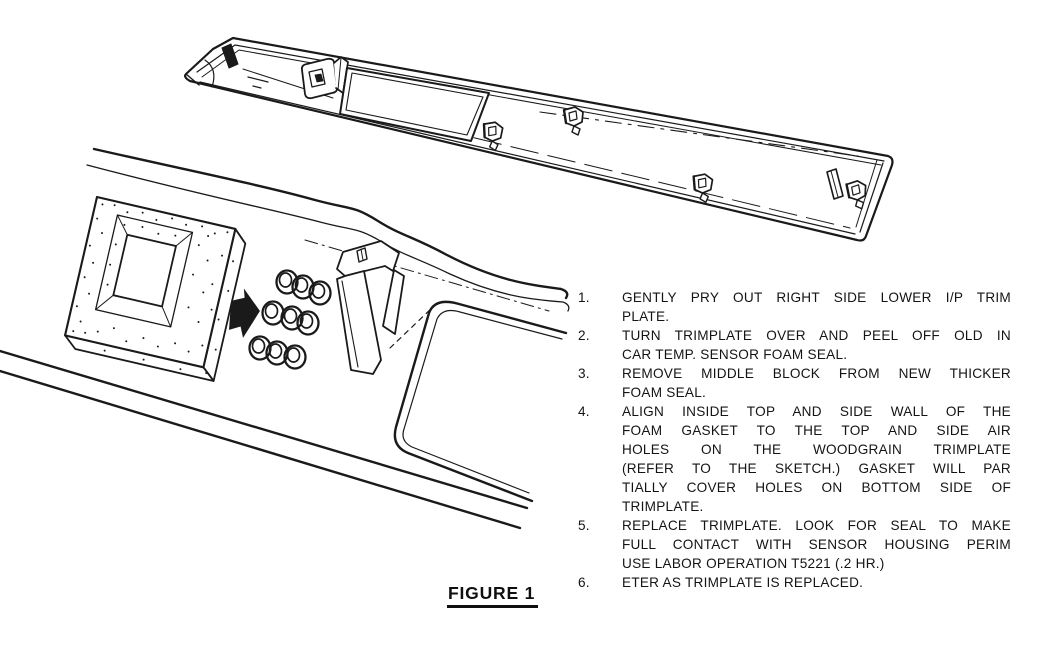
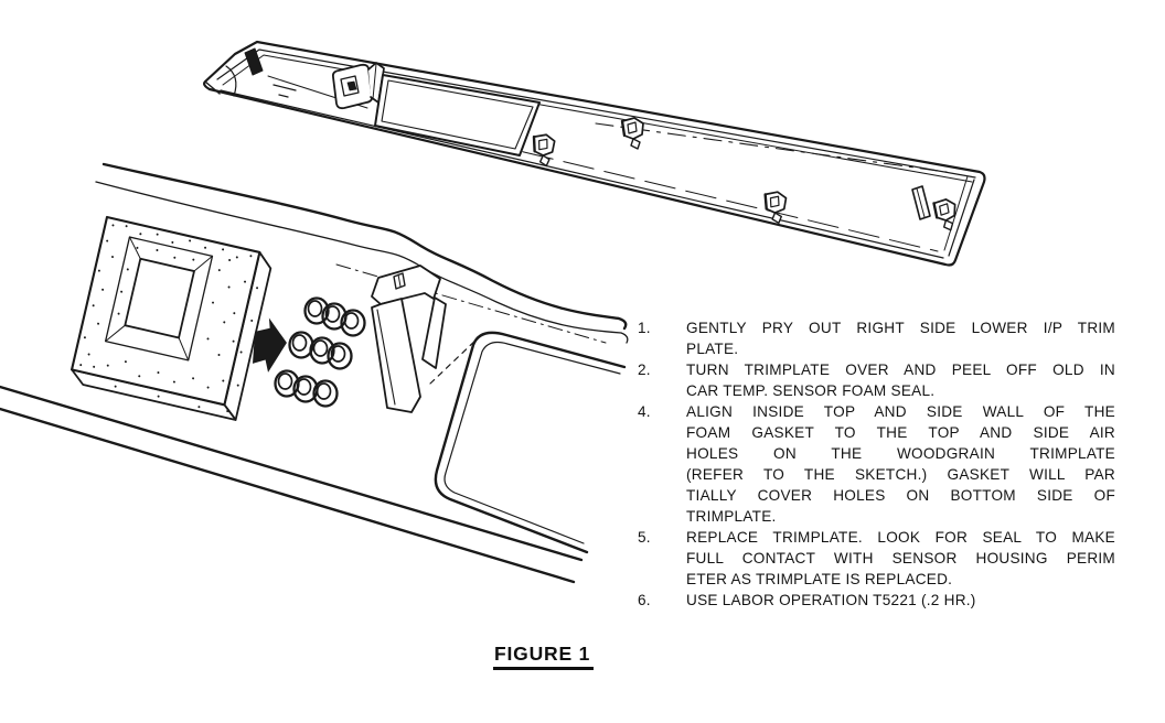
  1.
  GENTLY PRY OUT RIGHT SIDE LOWER I/P TRIM
  PLATE.
  2.
  TURN TRIMPLATE OVER AND PEEL OFF OLD IN
  CAR TEMP. SENSOR FOAM SEAL.
- 3.
- REMOVE MIDDLE BLOCK FROM NEW THICKER
- FOAM SEAL.
  4.
  ALIGN INSIDE TOP AND SIDE WALL OF THE
  FOAM GASKET TO THE TOP AND SIDE AIR
  HOLES ON THE WOODGRAIN TRIMPLATE
  (REFER TO THE SKETCH.) GASKET WILL PAR
  TIALLY COVER HOLES ON BOTTOM SIDE OF
  TRIMPLATE.
  5.
  REPLACE TRIMPLATE. LOOK FOR SEAL TO MAKE
  FULL CONTACT WITH SENSOR HOUSING PERIM
- USE LABOR OPERATION T5221 (.2 HR.)
+ ETER AS TRIMPLATE IS REPLACED.
  6.
- ETER AS TRIMPLATE IS REPLACED.
+ USE LABOR OPERATION T5221 (.2 HR.)
  FIGURE 1
